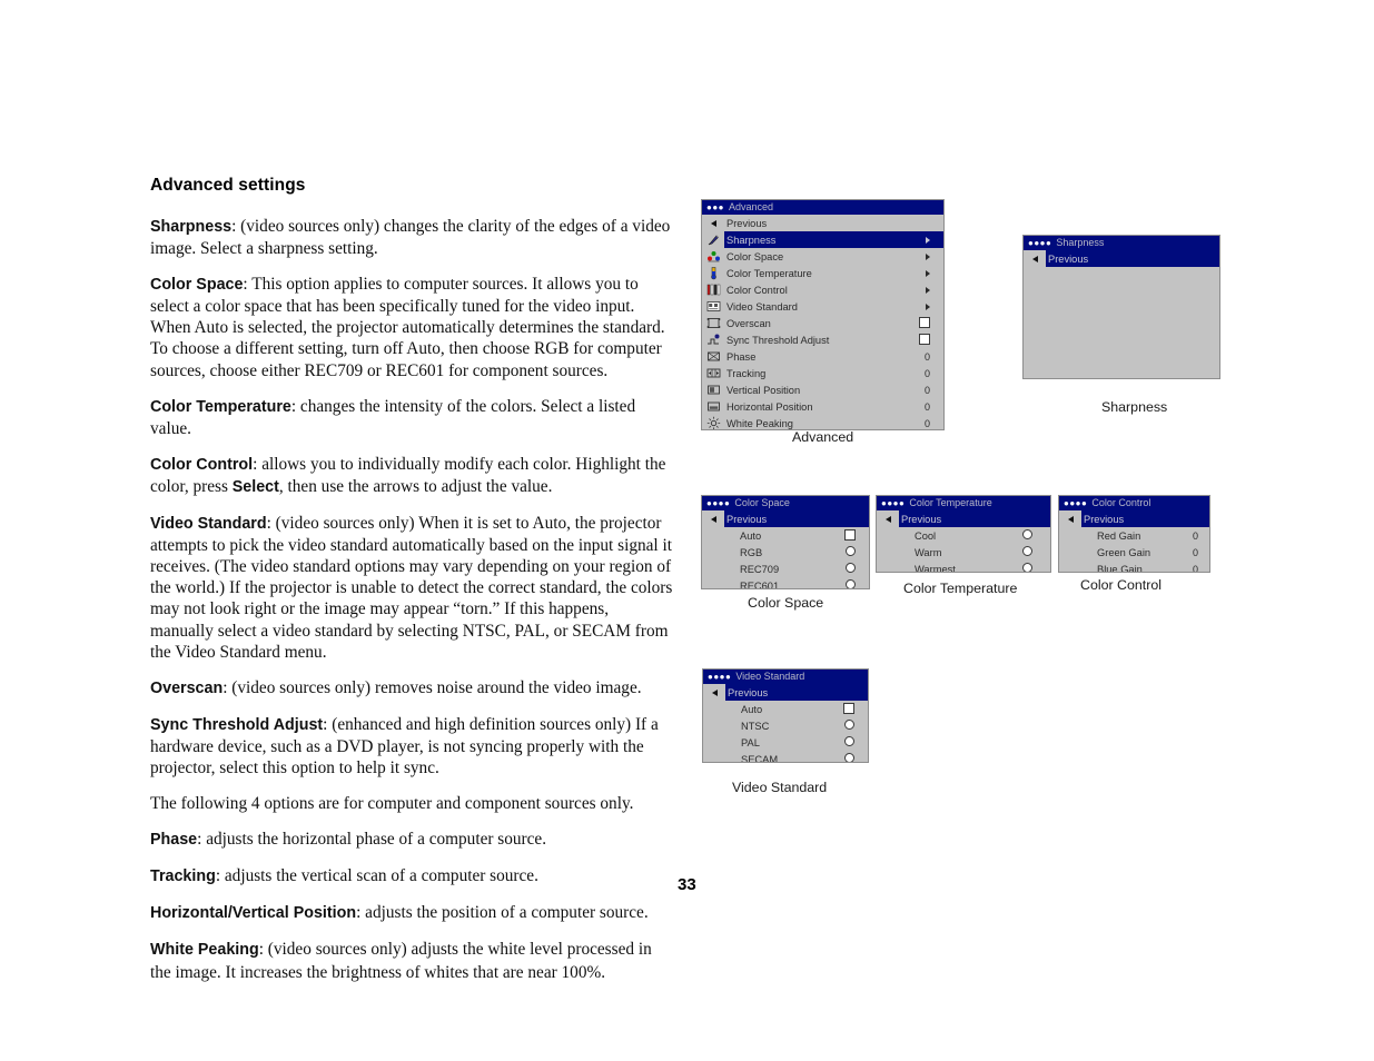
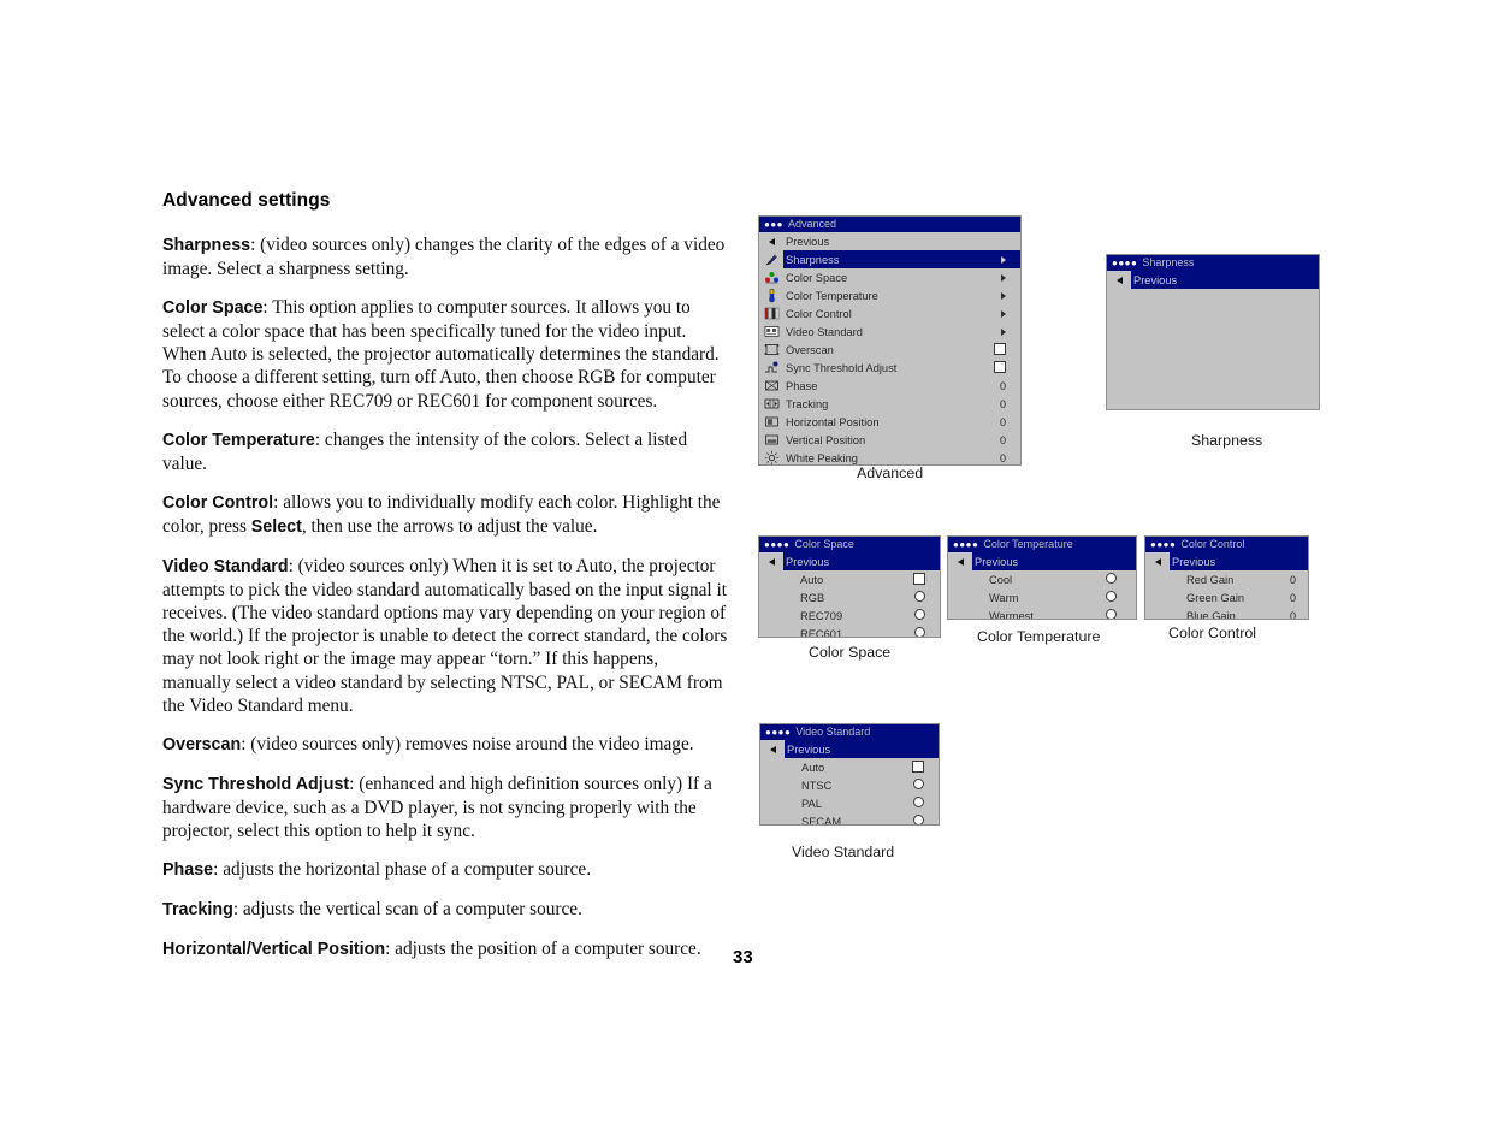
  Advanced settings
  Sharpness: (video sources only) changes the clarity of the edges of a video image. Select a sharpness setting.
  Color Space: This option applies to computer sources. It allows you to select a color space that has been specifically tuned for the video input. When Auto is selected, the projector automatically determines the standard. To choose a different setting, turn off Auto, then choose RGB for computer sources, choose either REC709 or REC601 for component sources.
  Color Temperature: changes the intensity of the colors. Select a listed value.
  Color Control: allows you to individually modify each color. Highlight the color, press Select, then use the arrows to adjust the value.
  Video Standard: (video sources only) When it is set to Auto, the projector attempts to pick the video standard automatically based on the input signal it receives. (The video standard options may vary depending on your region of the world.) If the projector is unable to detect the correct standard, the colors may not look right or the image may appear “torn.” If this happens, manually select a video standard by selecting NTSC, PAL, or SECAM from the Video Standard menu.
  Overscan: (video sources only) removes noise around the video image.
  Sync Threshold Adjust: (enhanced and high definition sources only) If a hardware device, such as a DVD player, is not syncing properly with the projector, select this option to help it sync.
- The following 4 options are for computer and component sources only.
  Phase: adjusts the horizontal phase of a computer source.
  Tracking: adjusts the vertical scan of a computer source.
  Horizontal/Vertical Position: adjusts the position of a computer source.
- White Peaking: (video sources only) adjusts the white level processed in the image. It increases the brightness of whites that are near 100%.
  33
  ●●●
  Advanced
  Previous
  Sharpness
  Color Space
  Color Temperature
  Color Control
  Video Standard
  Overscan
  Sync Threshold Adjust
  Phase
  0
  Tracking
  0
- Vertical Position
+ Horizontal Position
  0
- Horizontal Position
+ Vertical Position
  0
  White Peaking
  0
  Advanced
  ●●●●
  Sharpness
  Previous
  Sharpness
  ●●●●
  Color Space
  Previous
  Auto
  RGB
  REC709
  REC601
  Color Space
  ●●●●
  Color Temperature
  Previous
  Cool
  Warm
  Warmest
  Color Temperature
  ●●●●
  Color Control
  Previous
  Red Gain
  0
  Green Gain
  0
  Blue Gain
  0
  Color Control
  ●●●●
  Video Standard
  Previous
  Auto
  NTSC
  PAL
  SECAM
  Video Standard
